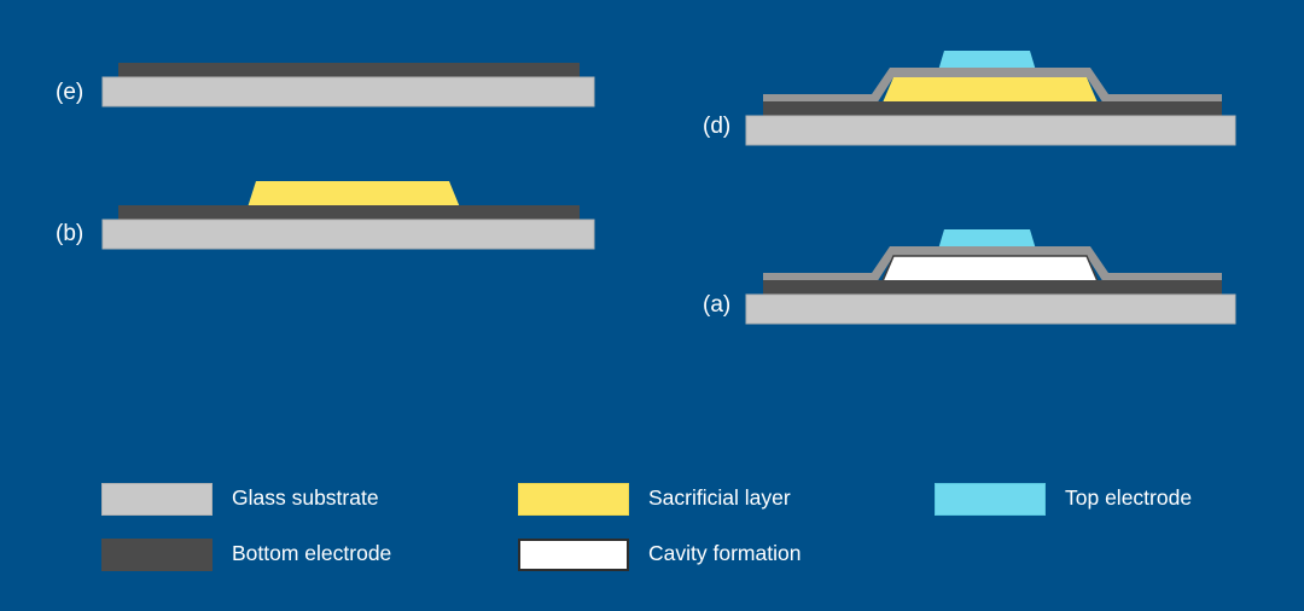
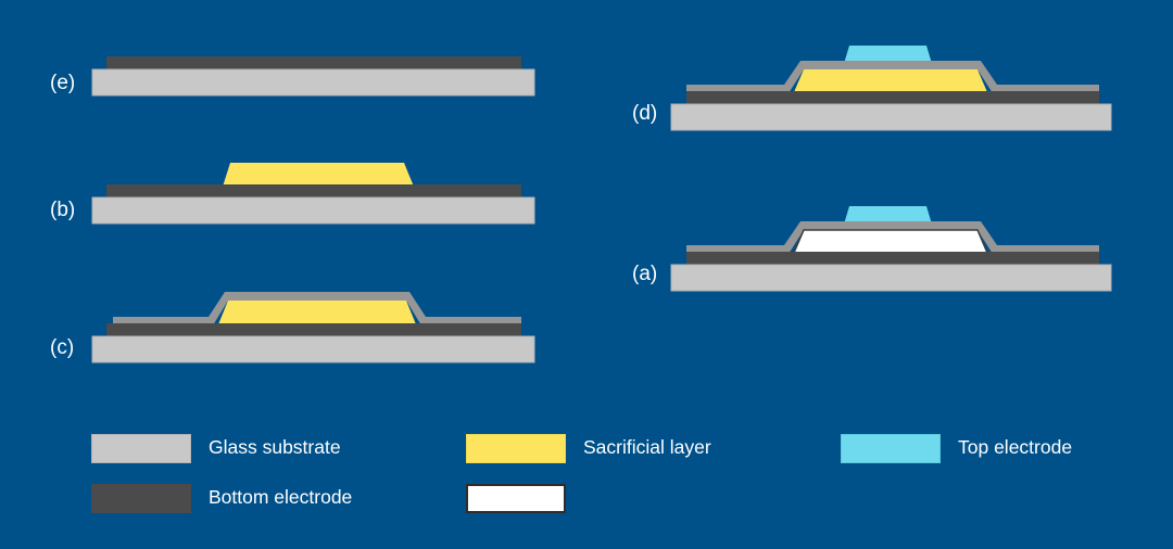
  (e)
  (b)
+ (c)
  (d)
  (a)
  Glass substrate
  Sacrificial layer
  Top electrode
  Bottom electrode
- Cavity formation
